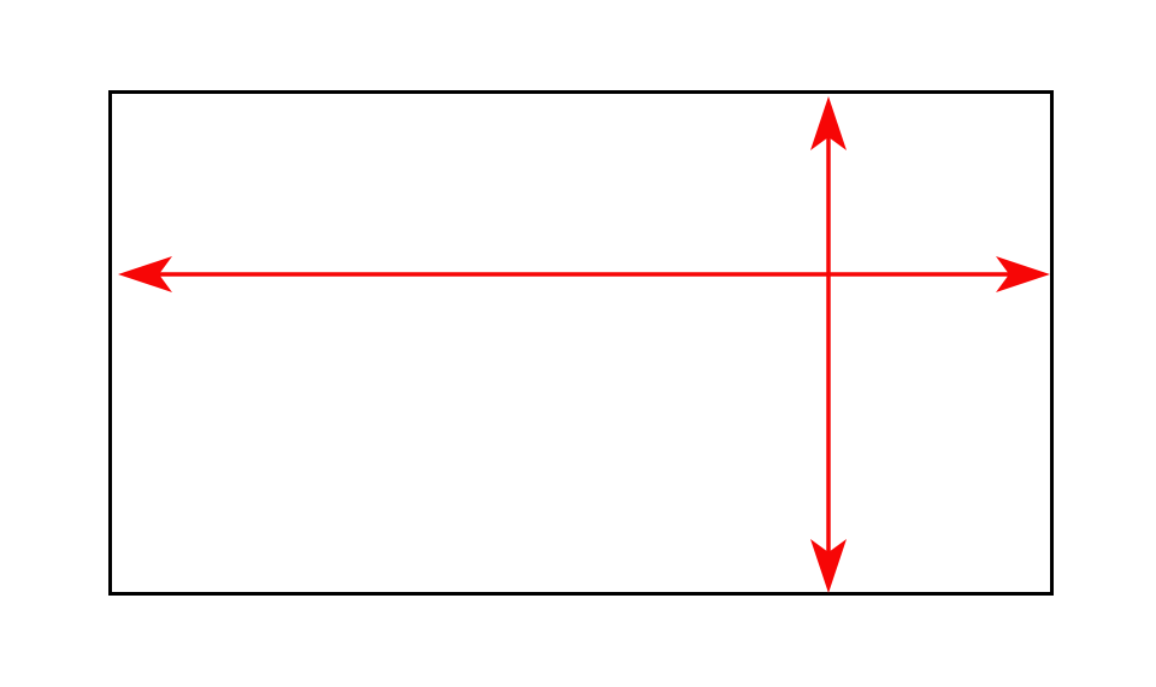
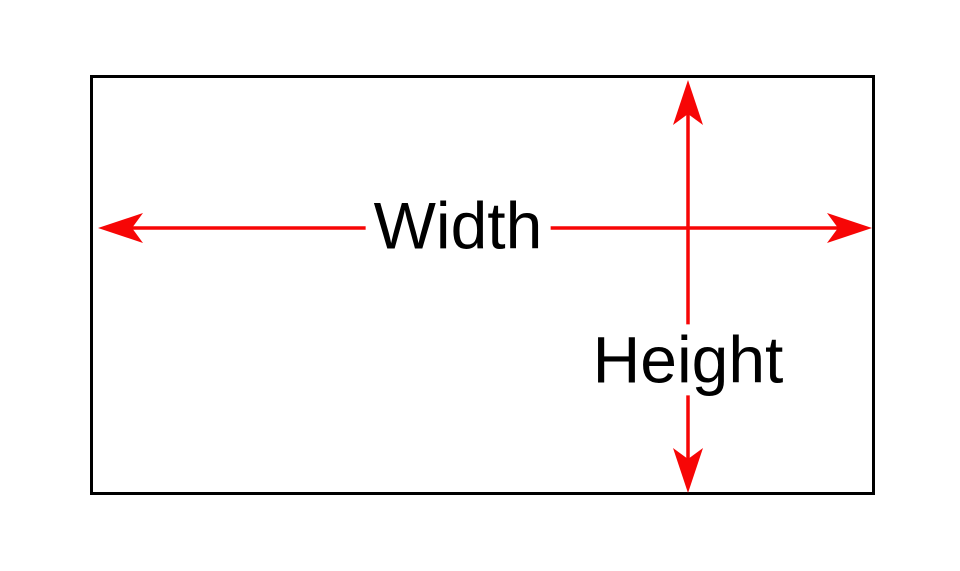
+ Width
+ Height
